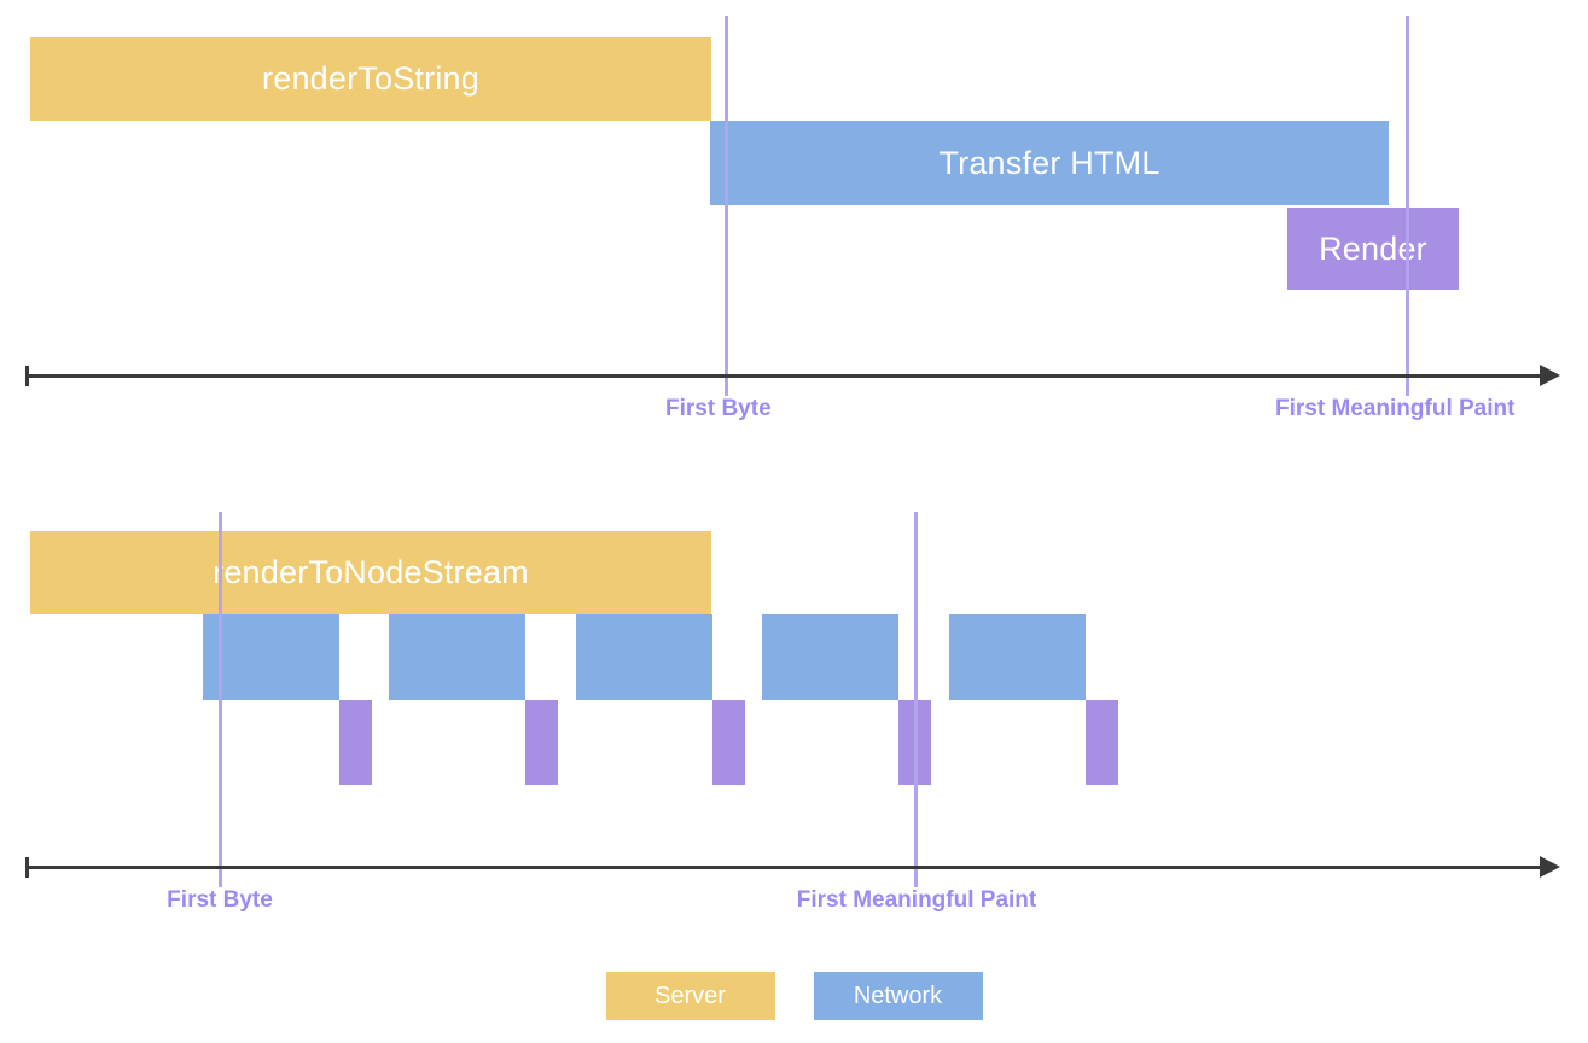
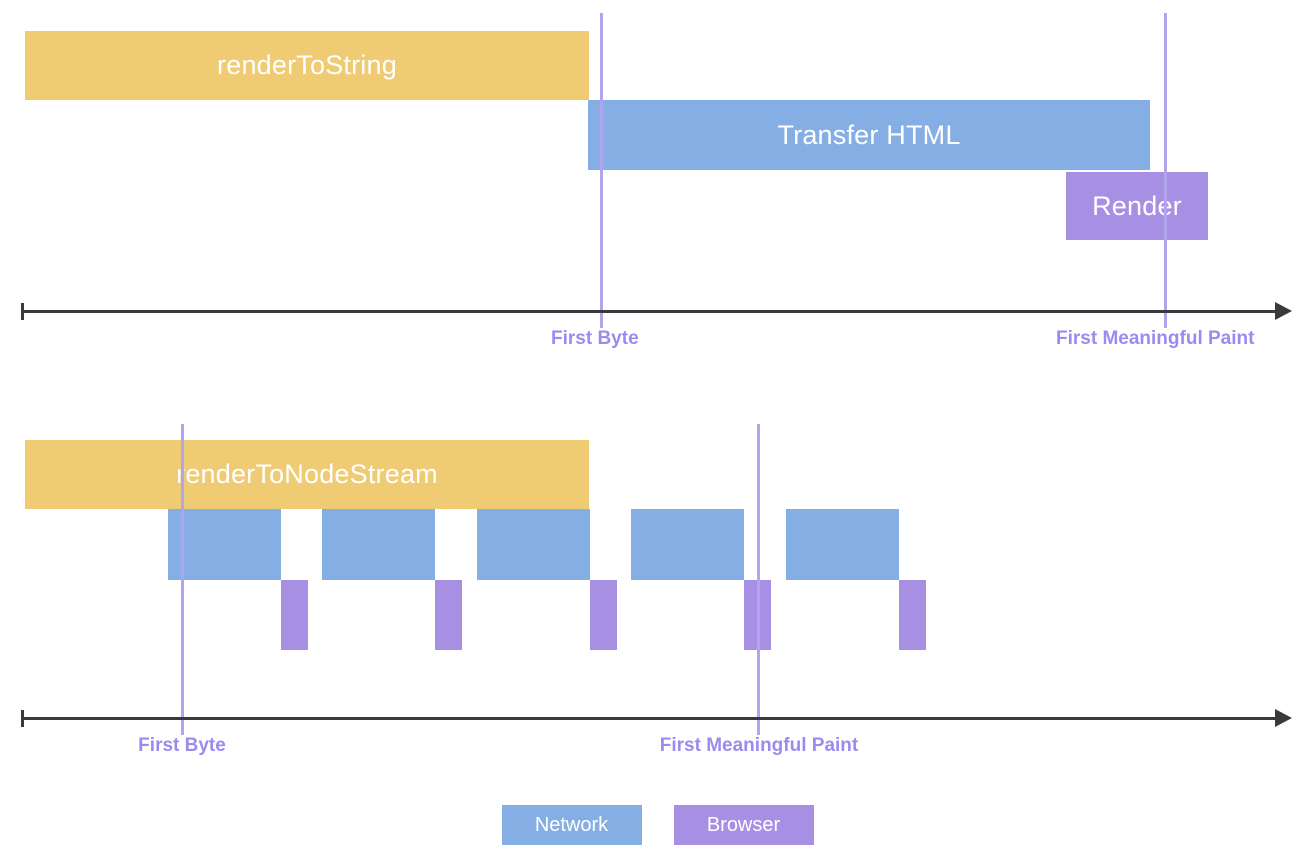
  renderToString
  Transfer HTML
  Rendr
  First Byte
  First Meaningful Paint
  enderToNodeStream
  First Byte
  First Meaningful Paint
- Server
  Network
+ Browser
